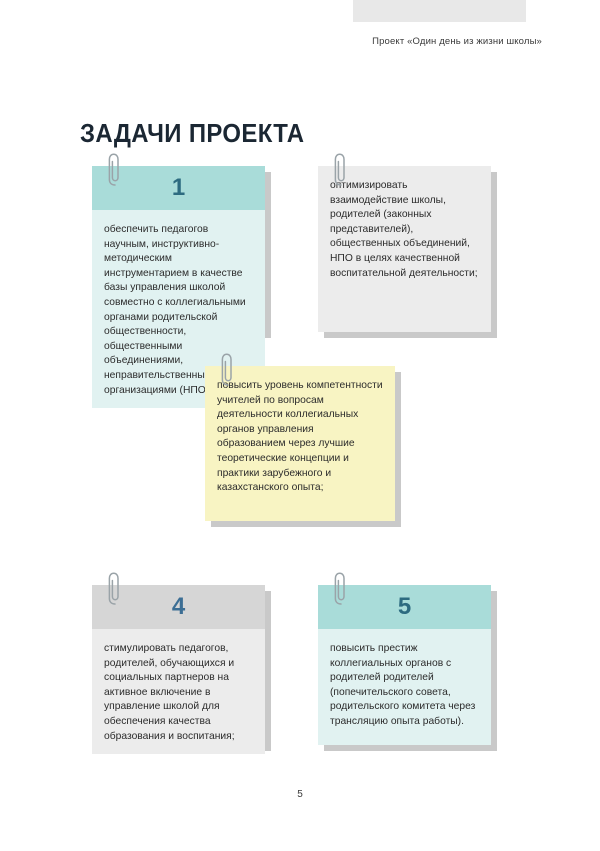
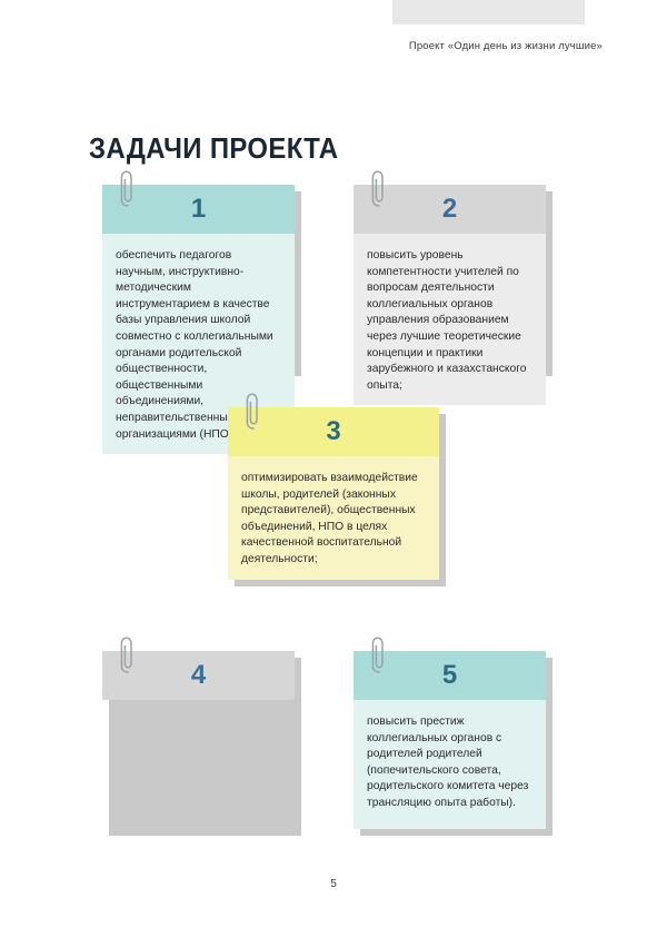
- Проект «Один день из жизни школы»
+ Проект «Один день из жизни лучшие»
  ЗАДАЧИ ПРОЕКТА
  1
  обеспечить педагогов научным, инструктивно-методическим инструментарием в качестве базы управления школой совместно с коллегиальными органами родительской общественности, общественными объединениями, неправительственны организациями (НПО
+ 2
- оптимизировать взаимодействие школы, родителей (законных представителей), общественных объединений, НПО в целях качественной воспитательной деятельности;
+ повысить уровень компетентности учителей по вопросам деятельности коллегиальных органов управления образованием через лучшие теоретические концепции и практики зарубежного и казахстанского опыта;
+ 3
- повысить уровень компетентности учителей по вопросам деятельности коллегиальных органов управления образованием через лучшие теоретические концепции и практики зарубежного и казахстанского опыта;
+ оптимизировать взаимодействие школы, родителей (законных представителей), общественных объединений, НПО в целях качественной воспитательной деятельности;
  4
- стимулировать педагогов, родителей, обучающихся и социальных партнеров на активное включение в управление школой для обеспечения качества образования и воспитания;
  5
  повысить престиж коллегиальных органов с родителей родителей (попечительского совета, родительского комитета через трансляцию опыта работы).
  5
